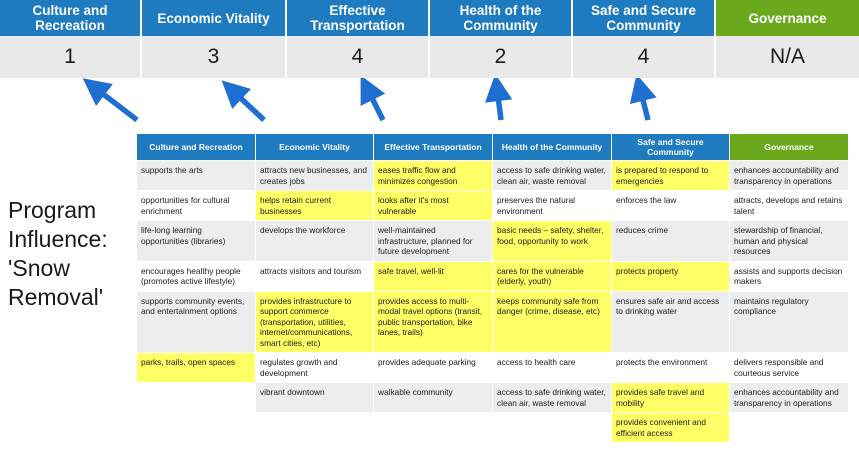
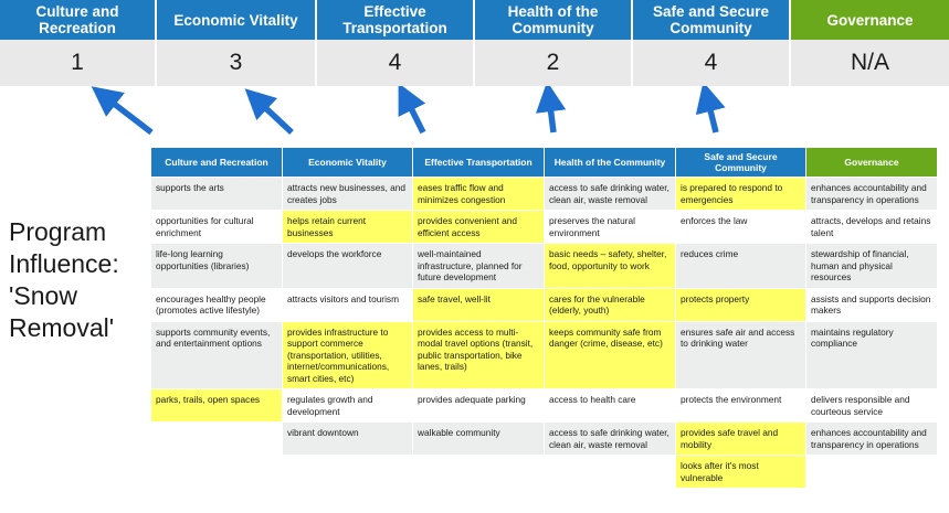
  Culture and Recreation
  Economic Vitality
  Effective Transportation
  Health of the Community
  Safe and Secure Community
  Governance
  1
  3
  4
  2
  4
  N/A
  Program Influence: 'Snow Removal'
  Culture and Recreation	Economic Vitality	Effective Transportation	Health of the Community	Safe and Secure Community	Governance
  supports the arts	attracts new businesses, and creates jobs	eases traffic flow and minimizes congestion	access to safe drinking water, clean air, waste removal	is prepared to respond to emergencies	enhances accountability and transparency in operations
- opportunities for cultural enrichment	helps retain current businesses	looks after it's most vulnerable	preserves the natural environment	enforces the law	attracts, develops and retains talent
+ opportunities for cultural enrichment	helps retain current businesses	provides convenient and efficient access	preserves the natural environment	enforces the law	attracts, develops and retains talent
  life-long learning opportunities (libraries)	develops the workforce	well-maintained infrastructure, planned for future development	basic needs – safety, shelter, food, opportunity to work	reduces crime	stewardship of financial, human and physical resources
  encourages healthy people (promotes active lifestyle)	attracts visitors and tourism	safe travel, well-lit	cares for the vulnerable (elderly, youth)	protects property	assists and supports decision makers
  supports community events, and entertainment options	provides infrastructure to support commerce (transportation, utilities, internet/communications, smart cities, etc)	provides access to multi-modal travel options (transit, public transportation, bike lanes, trails)	keeps community safe from danger (crime, disease, etc)	ensures safe air and access to drinking water	maintains regulatory compliance
  parks, trails, open spaces	regulates growth and development	provides adequate parking	access to health care	protects the environment	delivers responsible and courteous service
  	vibrant downtown	walkable community	access to safe drinking water, clean air, waste removal	provides safe travel and mobility	enhances accountability and transparency in operations
- 				provides convenient and efficient access
+ 				looks after it's most vulnerable
